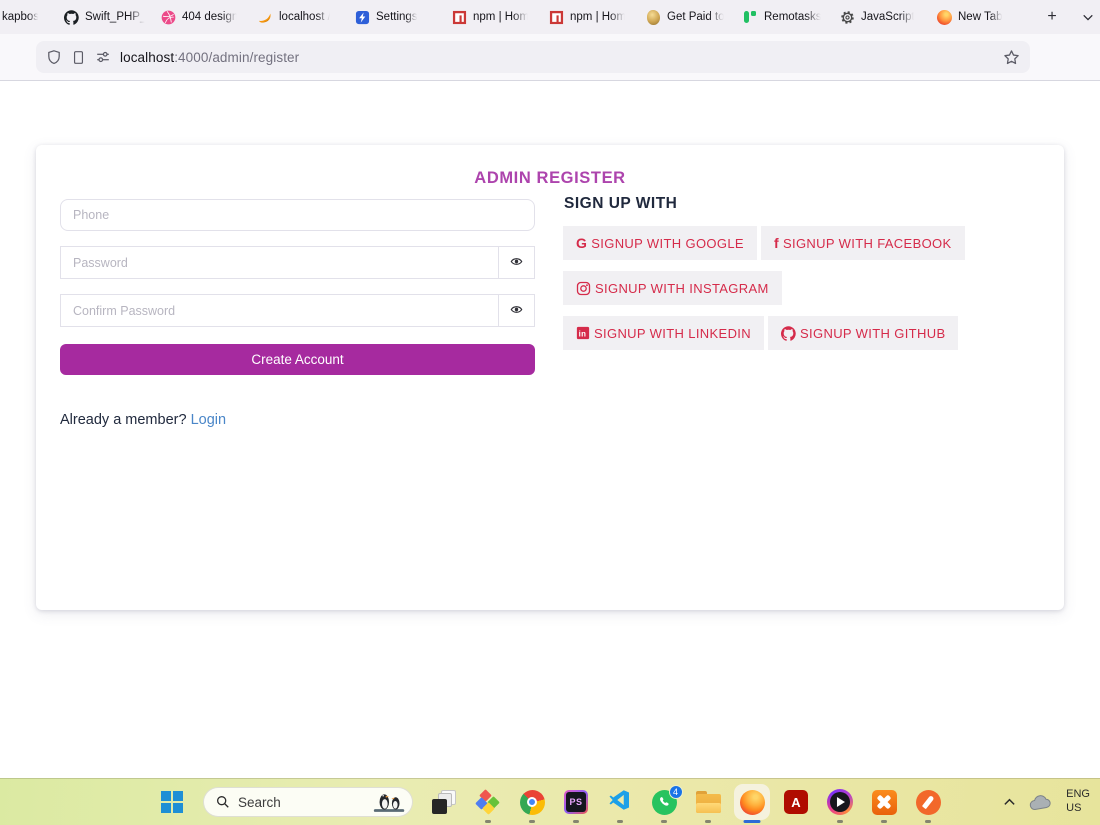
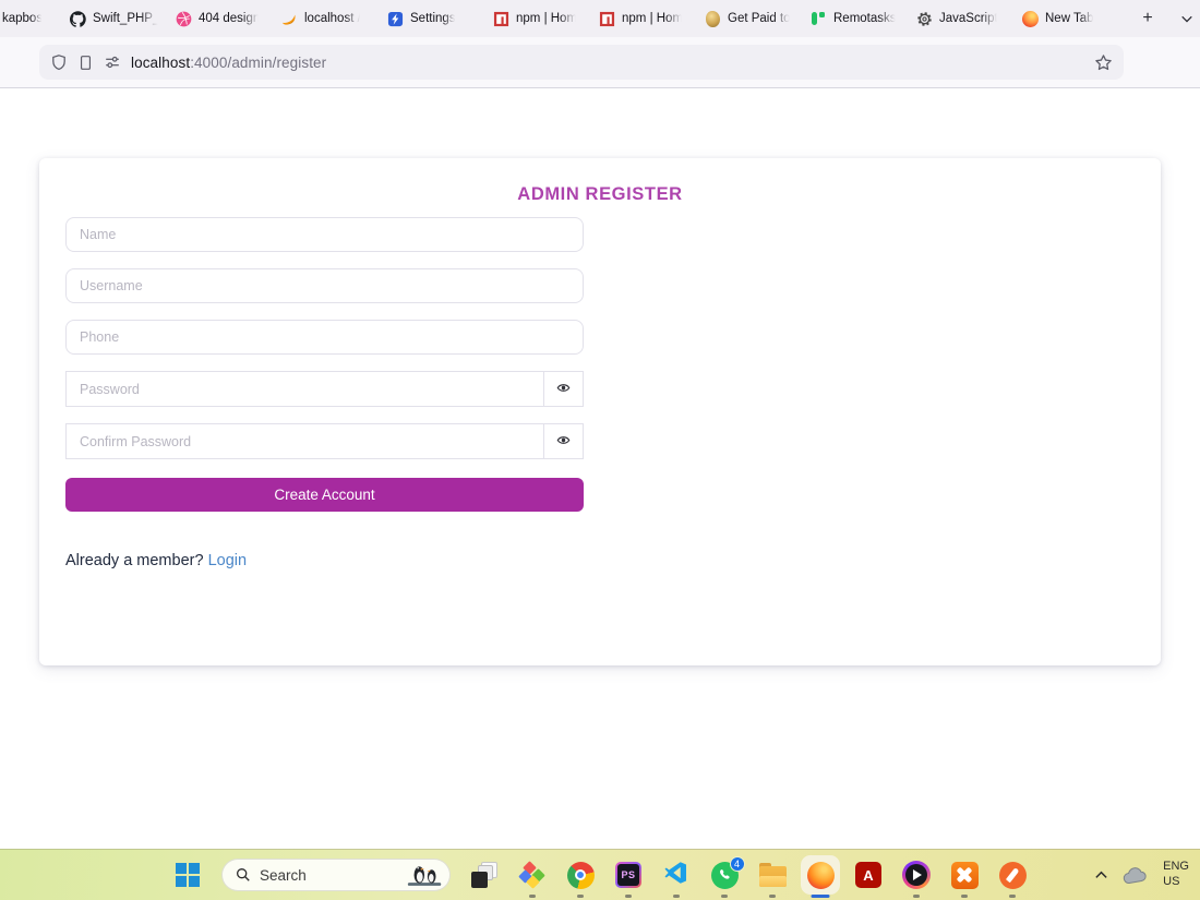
  kapbos
  Swift_PHP_
  404 design
  localhost /
  Settings
  npm | Hom
  npm | Hom
  Get Paid to
  Remotasks
  JavaScript
  New Tab
  +
  localhost:4000/admin/register
  ADMIN REGISTER
+ Name
+ Username
  Phone
  Password
  Confirm Password
  Create Account
  Already a member? Login
- SIGN UP WITH
- G
- SIGNUP WITH GOOGLE
- f
- SIGNUP WITH FACEBOOK
- SIGNUP WITH INSTAGRAM
- in
- SIGNUP WITH LINKEDIN
- SIGNUP WITH GITHUB
  Search
  PS
  4
  A
  ENG
  US
